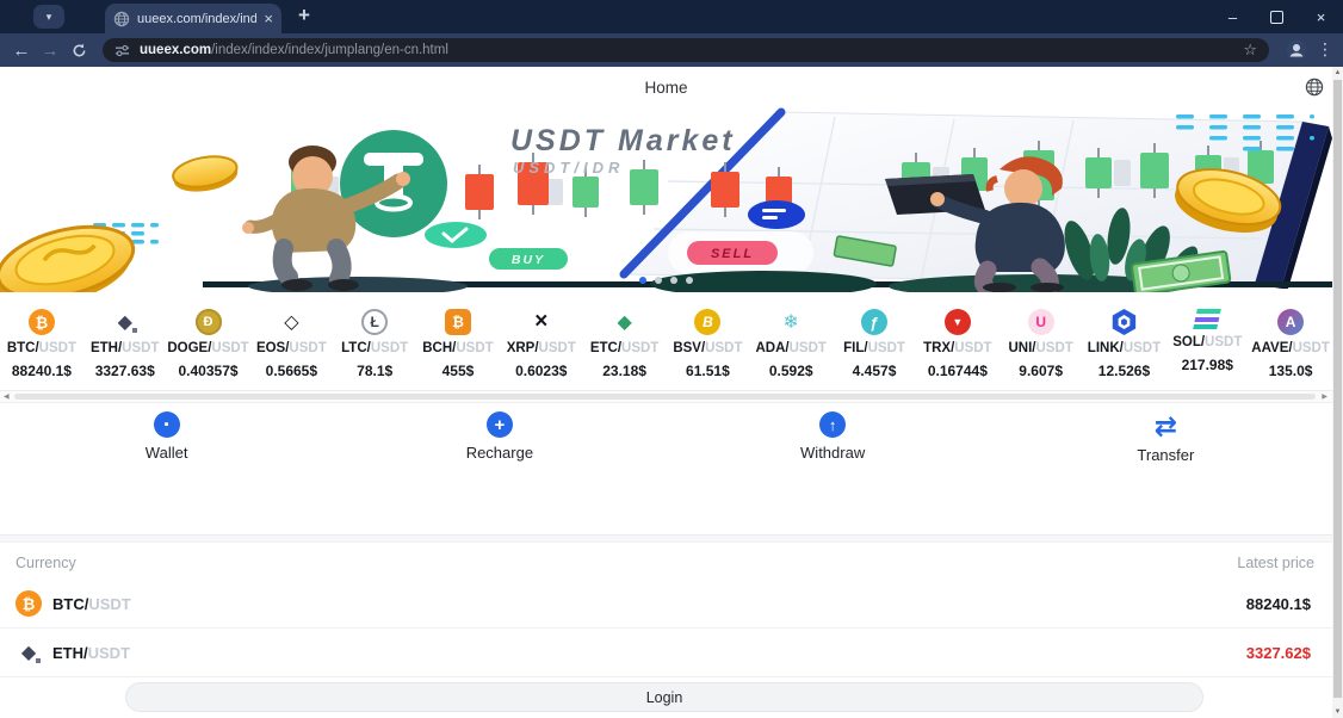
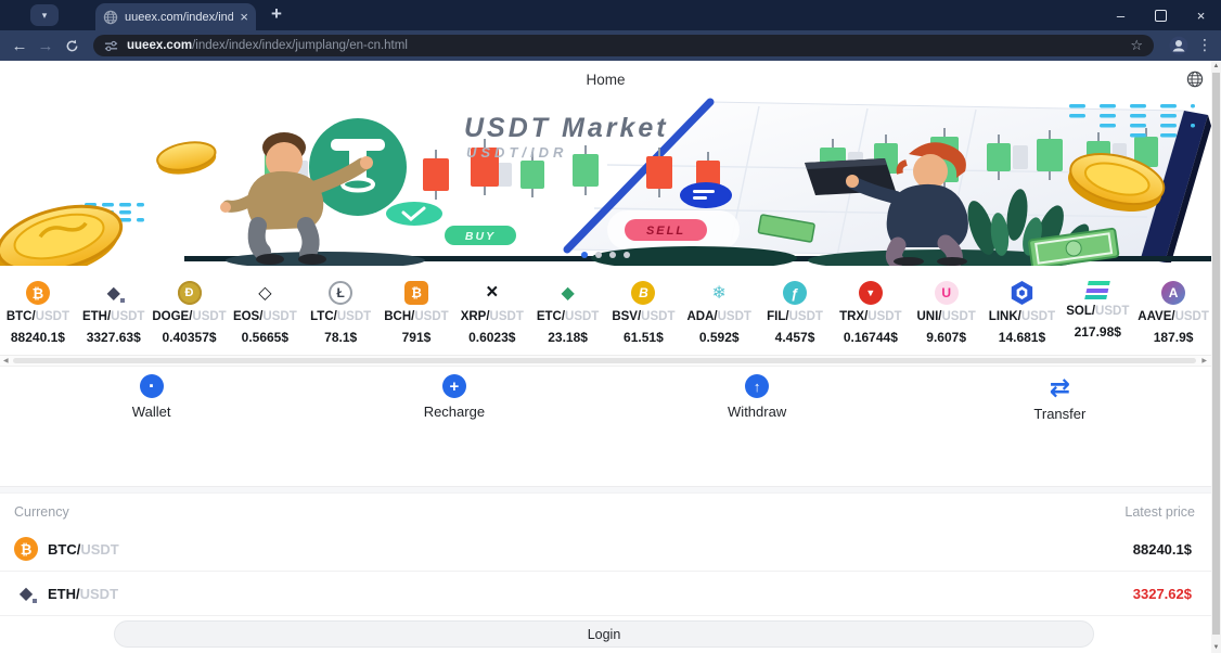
  ▾
  ×
  +
  –
  ×
  ←
  →
  uueex.com/index/index/index/jumplang/en-cn.html
  ☆
  ⋮
  Home
  USDT Market
  USDT/IDR
  BUY
  SELL
  ₿
  BTC/USDT
  88240.1$
  ◆
  ETH/USDT
  3327.63$
  Ð
  DOGE/USDT
  0.40357$
  ◇
  EOS/USDT
  0.5665$
  Ł
  LTC/USDT
  78.1$
  ₿
  BCH/USDT
- 455$
+ 791$
  ×
  XRP/USDT
  0.6023$
  ◆
  ETC/USDT
  23.18$
  B
  BSV/USDT
  61.51$
  ❄
  ADA/USDT
  0.592$
  ƒ
  FIL/USDT
  4.457$
  ▼
  TRX/USDT
  0.16744$
  U
  UNI/USDT
  9.607$
  LINK/USDT
- 12.526$
+ 14.681$
  SOL/USDT
  217.98$
  A
  AAVE/USDT
- 135.0$
+ 187.9$
  ▪
  Wallet
  +
  Recharge
  ↑
  Withdraw
  ⇄
  Transfer
  Currency
  Latest price
  ₿
  BTC/USDT
  88240.1$
  ◆
  ETH/USDT
  3327.62$
  Login
